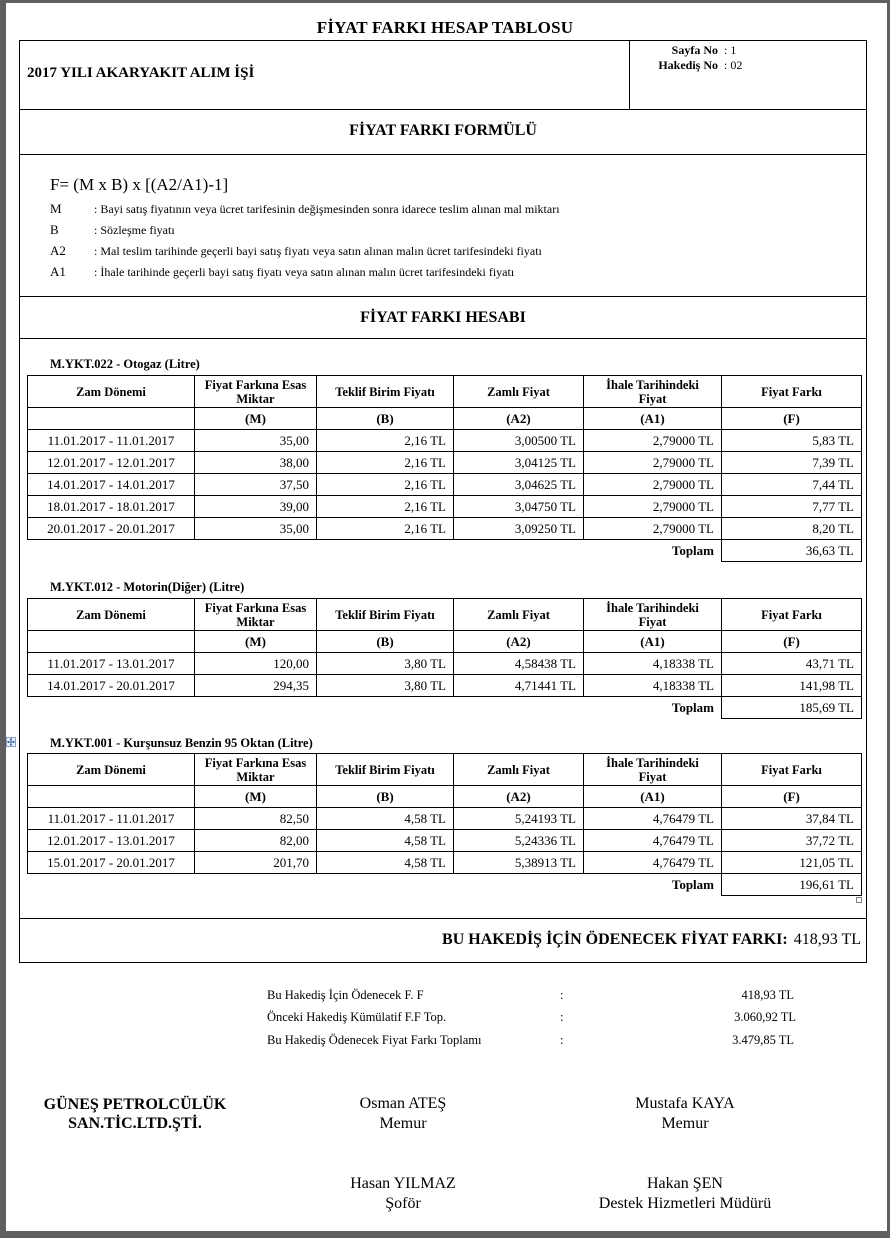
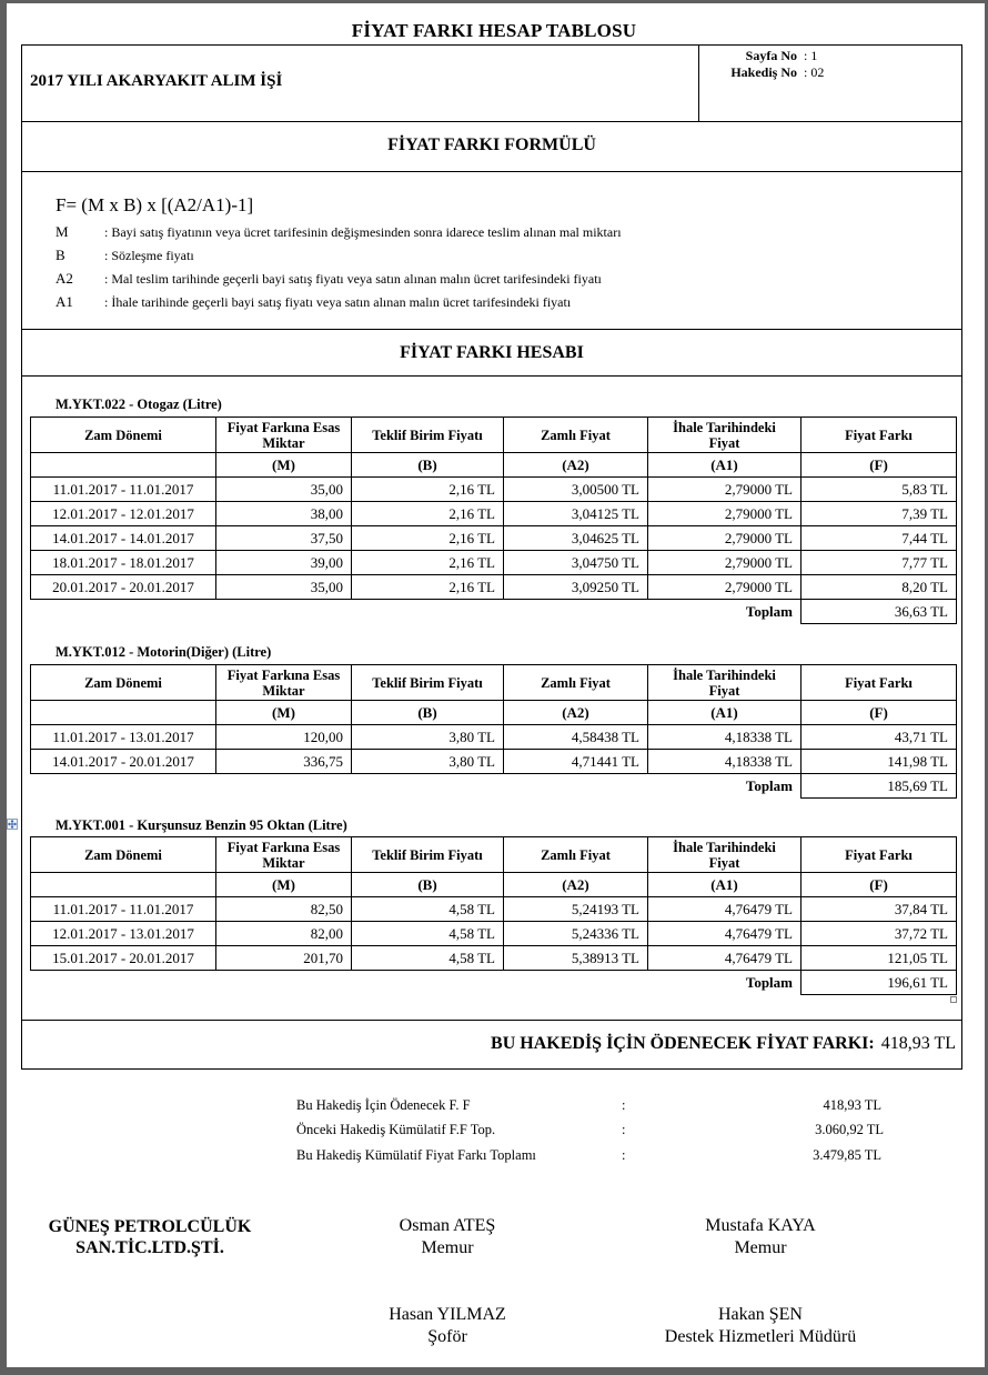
  FİYAT FARKI HESAP TABLOSU
  2017 YILI AKARYAKIT ALIM İŞİ
  Sayfa No : 1
  Hakediş No : 02
  FİYAT FARKI FORMÜLÜ
  F= (M x B) x [(A2/A1)-1]
  M : Bayi satış fiyatının veya ücret tarifesinin değişmesinden sonra idarece teslim alınan mal miktarı
  B : Sözleşme fiyatı
  A2 : Mal teslim tarihinde geçerli bayi satış fiyatı veya satın alınan malın ücret tarifesindeki fiyatı
  A1 : İhale tarihinde geçerli bayi satış fiyatı veya satın alınan malın ücret tarifesindeki fiyatı
  FİYAT FARKI HESABI
  M.YKT.022 - Otogaz (Litre)
  Zam Dönemi	Fiyat Farkına Esas Miktar	Teklif Birim Fiyatı	Zamlı Fiyat	İhale Tarihindeki Fiyat	Fiyat Farkı
  	(M)	(B)	(A2)	(A1)	(F)
  11.01.2017 - 11.01.2017	35,00	2,16 TL	3,00500 TL	2,79000 TL	5,83 TL
  12.01.2017 - 12.01.2017	38,00	2,16 TL	3,04125 TL	2,79000 TL	7,39 TL
  14.01.2017 - 14.01.2017	37,50	2,16 TL	3,04625 TL	2,79000 TL	7,44 TL
  18.01.2017 - 18.01.2017	39,00	2,16 TL	3,04750 TL	2,79000 TL	7,77 TL
  20.01.2017 - 20.01.2017	35,00	2,16 TL	3,09250 TL	2,79000 TL	8,20 TL
  				Toplam	36,63 TL
  M.YKT.012 - Motorin(Diğer) (Litre)
  Zam Dönemi	Fiyat Farkına Esas Miktar	Teklif Birim Fiyatı	Zamlı Fiyat	İhale Tarihindeki Fiyat	Fiyat Farkı
  	(M)	(B)	(A2)	(A1)	(F)
  11.01.2017 - 13.01.2017	120,00	3,80 TL	4,58438 TL	4,18338 TL	43,71 TL
- 14.01.2017 - 20.01.2017	294,35	3,80 TL	4,71441 TL	4,18338 TL	141,98 TL
+ 14.01.2017 - 20.01.2017	336,75	3,80 TL	4,71441 TL	4,18338 TL	141,98 TL
  				Toplam	185,69 TL
  M.YKT.001 - Kurşunsuz Benzin 95 Oktan (Litre)
  Zam Dönemi	Fiyat Farkına Esas Miktar	Teklif Birim Fiyatı	Zamlı Fiyat	İhale Tarihindeki Fiyat	Fiyat Farkı
  	(M)	(B)	(A2)	(A1)	(F)
  11.01.2017 - 11.01.2017	82,50	4,58 TL	5,24193 TL	4,76479 TL	37,84 TL
  12.01.2017 - 13.01.2017	82,00	4,58 TL	5,24336 TL	4,76479 TL	37,72 TL
  15.01.2017 - 20.01.2017	201,70	4,58 TL	5,38913 TL	4,76479 TL	121,05 TL
  				Toplam	196,61 TL
  BU HAKEDİŞ İÇİN ÖDENECEK FİYAT FARKI: 418,93 TL
  Bu Hakediş İçin Ödenecek F. F
  :
  418,93 TL
  Önceki Hakediş Kümülatif F.F Top.
  :
  3.060,92 TL
- Bu Hakediş Ödenecek Fiyat Farkı Toplamı
+ Bu Hakediş Kümülatif Fiyat Farkı Toplamı
  :
  3.479,85 TL
  GÜNEŞ PETROLCÜLÜK
  SAN.TİC.LTD.ŞTİ.
  Osman ATEŞ
  Memur
  Mustafa KAYA
  Memur
  Hasan YILMAZ
  Şoför
  Hakan ŞEN
  Destek Hizmetleri Müdürü
